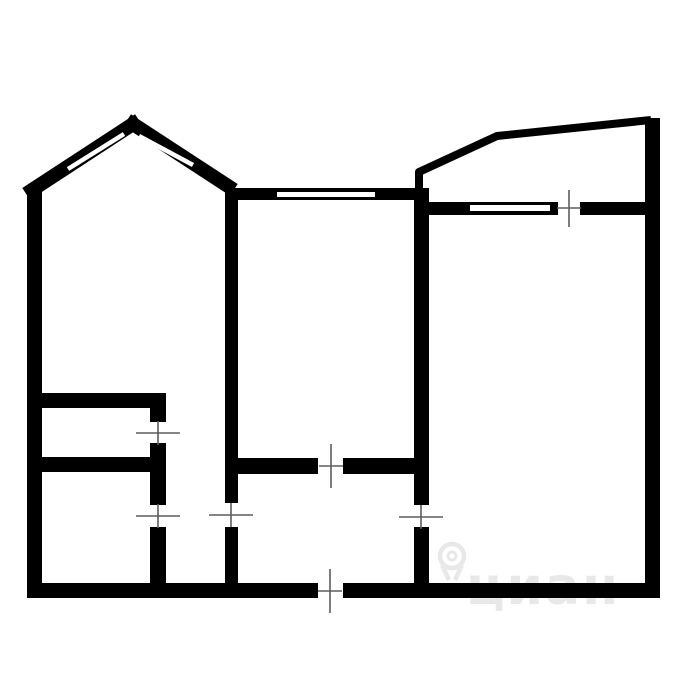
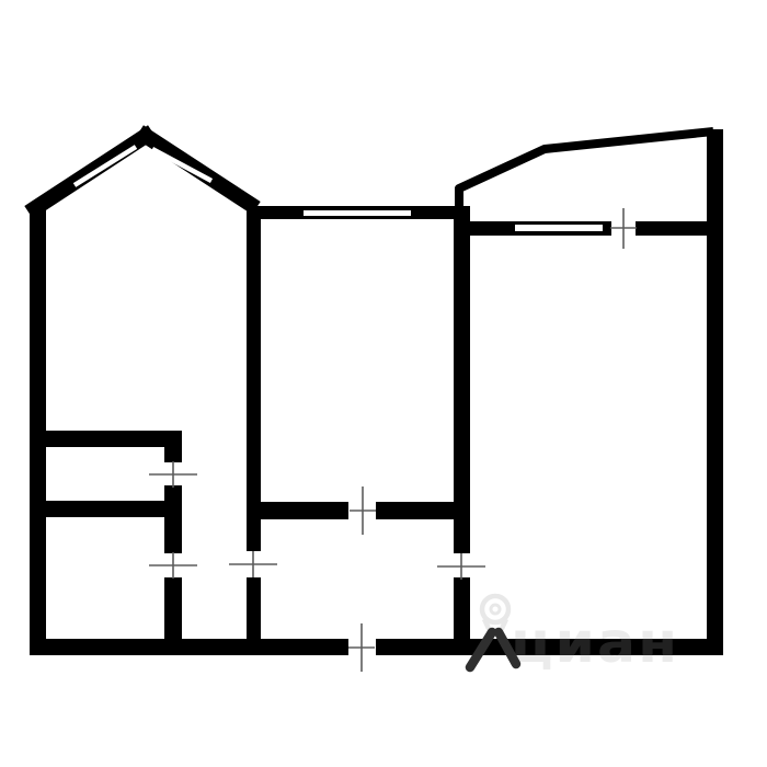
+ циан
